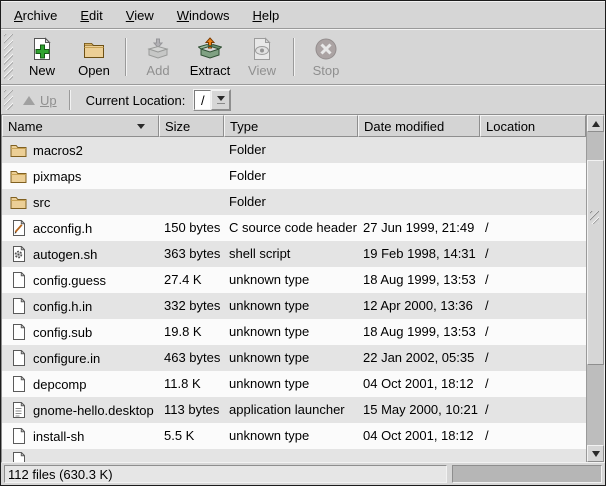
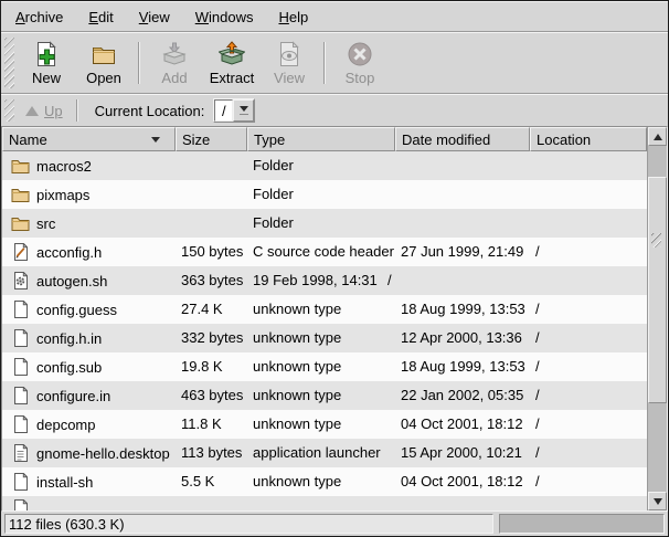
  Archive
  Edit
  View
  Windows
  Help
  New
  Open
  Add
  Extract
  View
  Stop
  Up
  Current Location:
  /
  Name
  Size
  Type
  Date modified
  Location
  macros2
  Folder
  pixmaps
  Folder
  src
  Folder
  acconfig.h
  150 bytes
  C source code header
  27 Jun 1999, 21:49
  /
  autogen.sh
  363 bytes
- shell script
  19 Feb 1998, 14:31
  /
  config.guess
  27.4 K
  unknown type
  18 Aug 1999, 13:53
  /
  config.h.in
  332 bytes
  unknown type
  12 Apr 2000, 13:36
  /
  config.sub
  19.8 K
  unknown type
  18 Aug 1999, 13:53
  /
  configure.in
  463 bytes
  unknown type
  22 Jan 2002, 05:35
  /
  depcomp
  11.8 K
  unknown type
  04 Oct 2001, 18:12
  /
  gnome-hello.desktop
  113 bytes
  application launcher
- 15 May 2000, 10:21
+ 15 Apr 2000, 10:21
  /
  install-sh
  5.5 K
  unknown type
  04 Oct 2001, 18:12
  /
  112 files (630.3 K)
